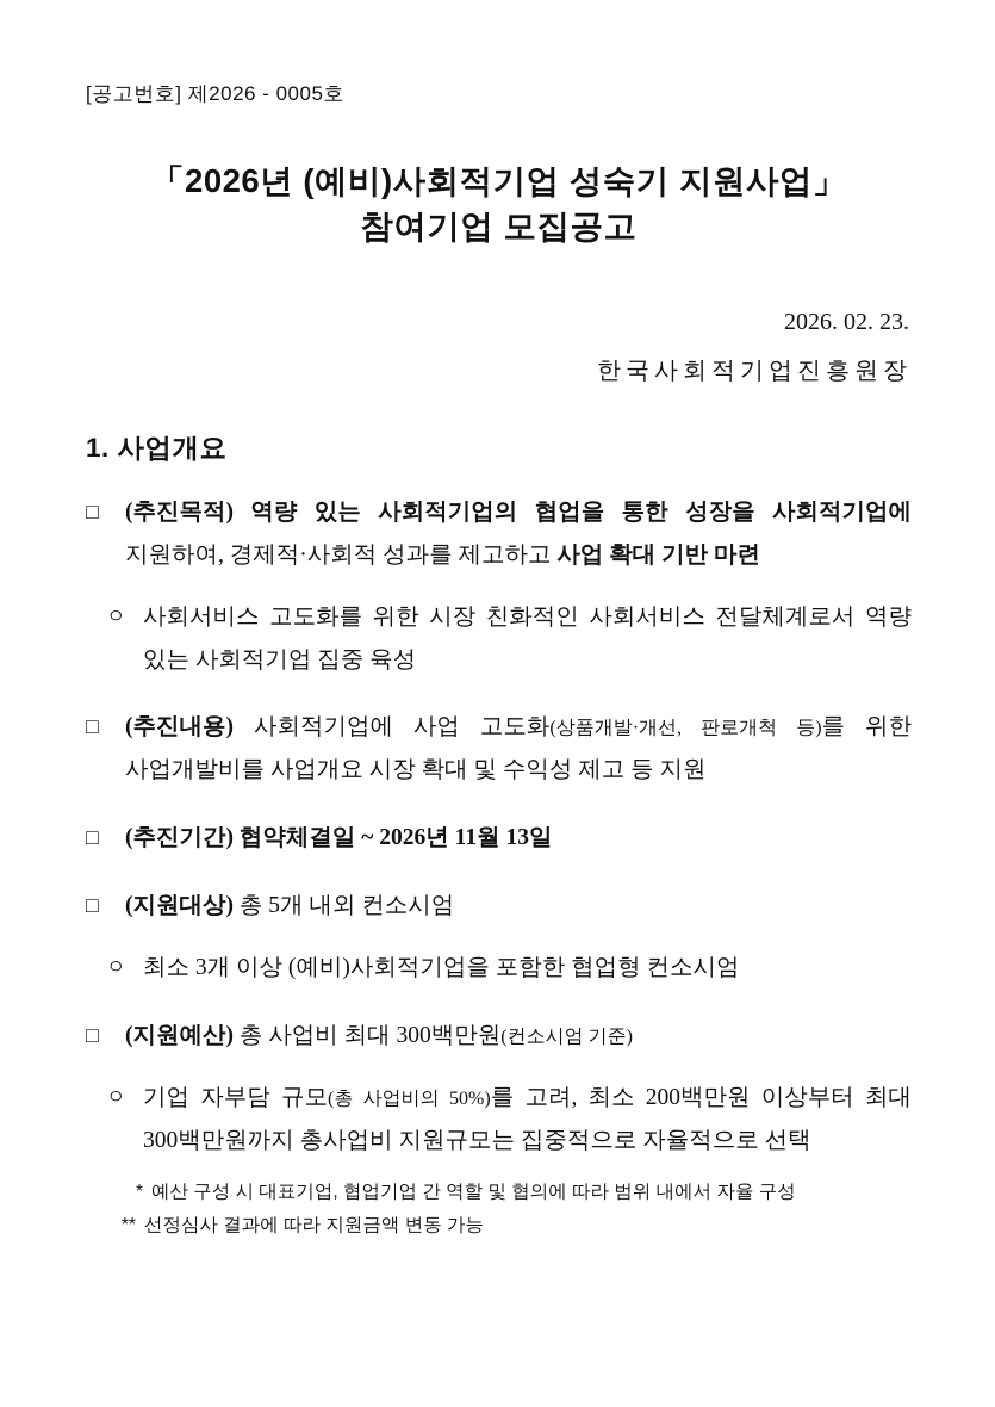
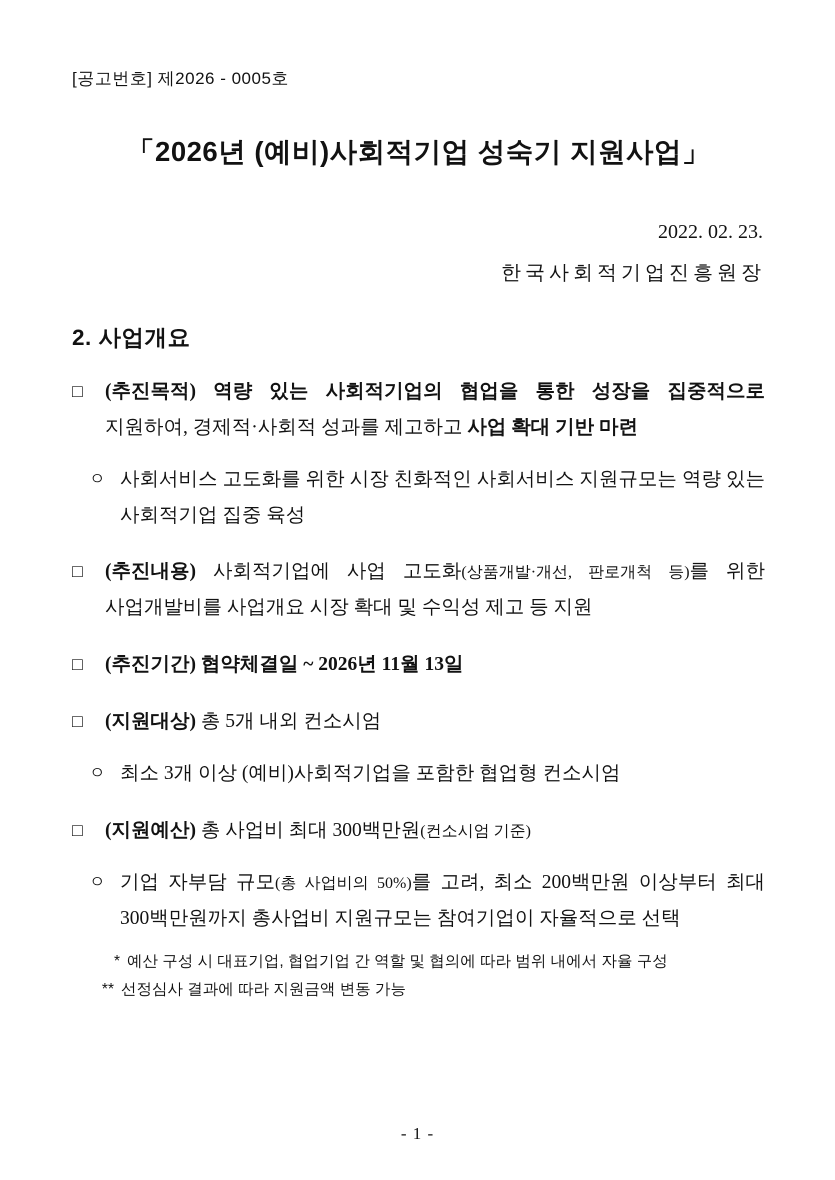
  [공고번호] 제2026 - 0005호
  「2026년 (예비)사회적기업 성숙기 지원사업」
- 참여기업 모집공고
- 2026. 02. 23.
+ 2022. 02. 23.
  한국사회적기업진흥원장
- 1. 사업개요
+ 2. 사업개요
  □
- (추진목적) 역량 있는 사회적기업의 협업을 통한 성장을 사회적기업에 지원하여, 경제적·사회적 성과를 제고하고 사업 확대 기반 마련
+ (추진목적) 역량 있는 사회적기업의 협업을 통한 성장을 집중적으로 지원하여, 경제적·사회적 성과를 제고하고 사업 확대 기반 마련
  ㅇ
- 사회서비스 고도화를 위한 시장 친화적인 사회서비스 전달체계로서 역량 있는 사회적기업 집중 육성
+ 사회서비스 고도화를 위한 시장 친화적인 사회서비스 지원규모는 역량 있는 사회적기업 집중 육성
  □
  (추진내용) 사회적기업에 사업 고도화(상품개발·개선, 판로개척 등)를 위한 사업개발비를 사업개요 시장 확대 및 수익성 제고 등 지원
  □
  (추진기간) 협약체결일 ~ 2026년 11월 13일
  □
  (지원대상) 총 5개 내외 컨소시엄
  ㅇ
  최소 3개 이상 (예비)사회적기업을 포함한 협업형 컨소시엄
  □
  (지원예산) 총 사업비 최대 300백만원(컨소시엄 기준)
  ㅇ
- 기업 자부담 규모(총 사업비의 50%)를 고려, 최소 200백만원 이상부터 최대 300백만원까지 총사업비 지원규모는 집중적으로 자율적으로 선택
+ 기업 자부담 규모(총 사업비의 50%)를 고려, 최소 200백만원 이상부터 최대 300백만원까지 총사업비 지원규모는 참여기업이 자율적으로 선택
  *
  예산 구성 시 대표기업, 협업기업 간 역할 및 협의에 따라 범위 내에서 자율 구성
  **
  선정심사 결과에 따라 지원금액 변동 가능
+ - 1 -
